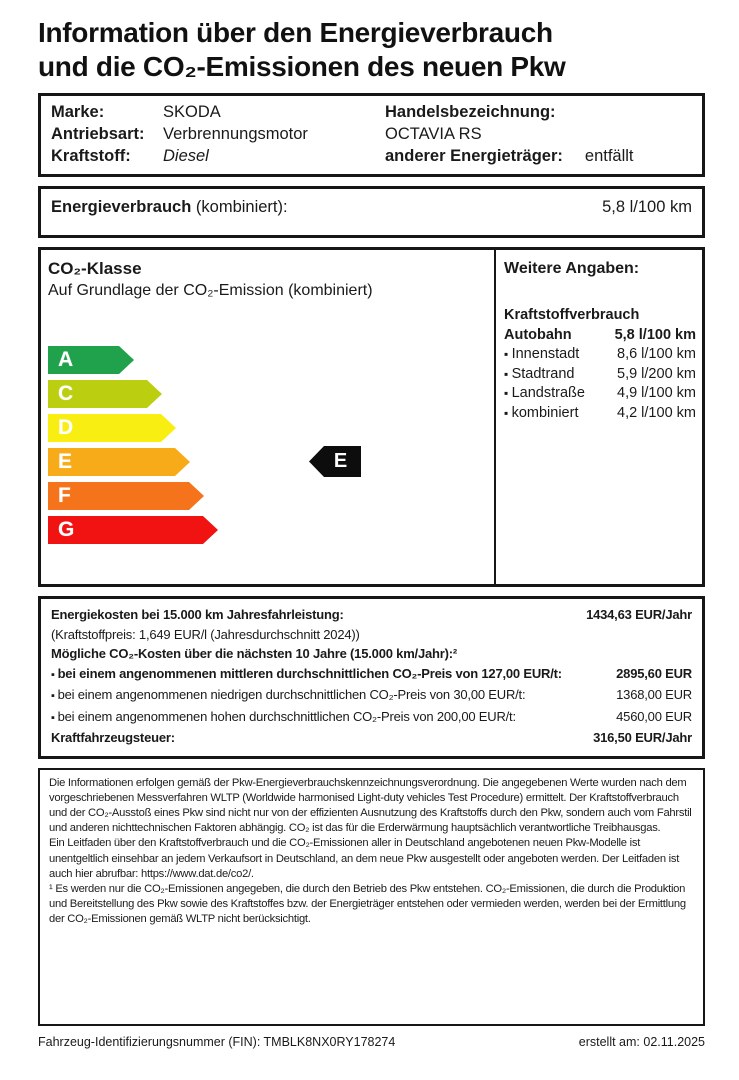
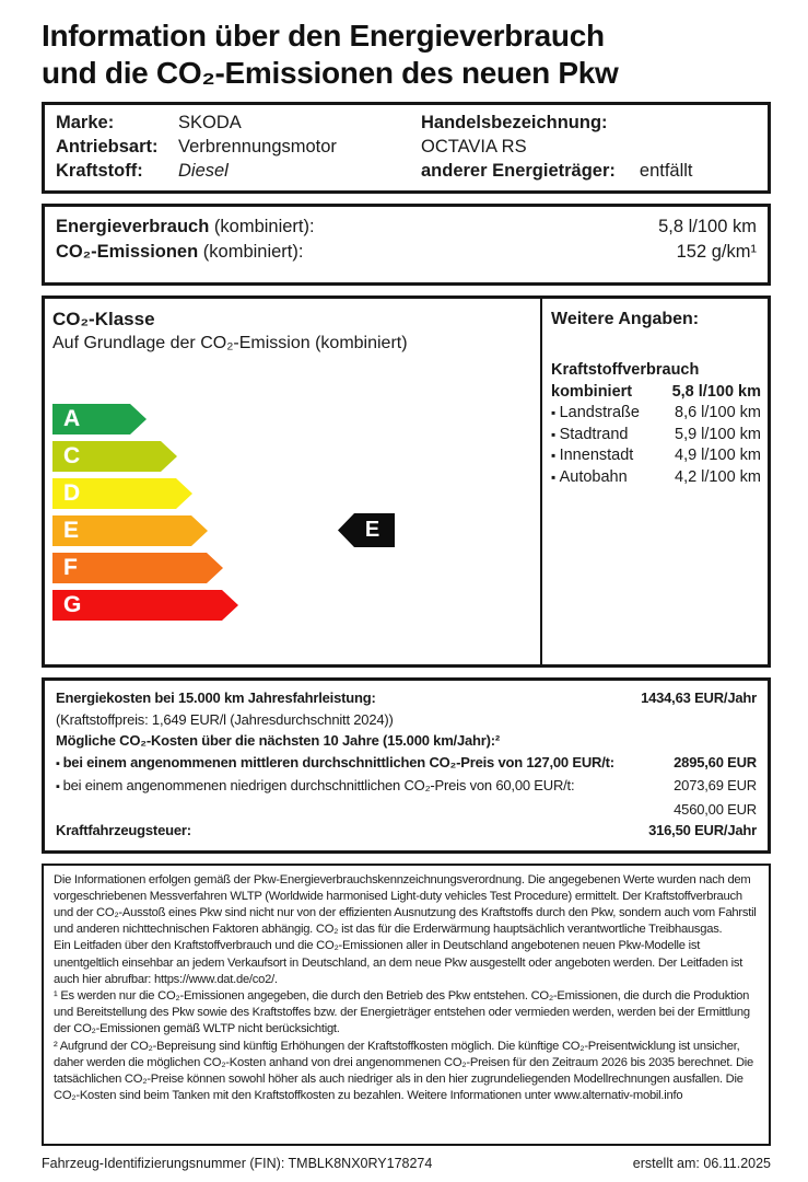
  Information über den Energieverbrauch
  und die CO₂-Emissionen des neuen Pkw
  Marke:
  SKODA
  Handelsbezeichnung:
  Antriebsart:
  Verbrennungsmotor
  OCTAVIA RS
  Kraftstoff:
  Diesel
  anderer Energieträger: entfällt
  Energieverbrauch (kombiniert):
  5,8 l/100 km
+ CO₂-Emissionen (kombiniert):
+ 152 g/km¹
  CO₂-Klasse
  Auf Grundlage der CO₂-Emission (kombiniert)
  A
  C
  D
  E
  E
  F
  G
  Weitere Angaben:
  Kraftstoffverbrauch
- Autobahn
+ kombiniert
  5,8 l/100 km
- Innenstadt
+ Landstraße
  8,6 l/100 km
  Stadtrand
- 5,9 l/200 km
+ 5,9 l/100 km
- Landstraße
+ Innenstadt
  4,9 l/100 km
- kombiniert
+ Autobahn
  4,2 l/100 km
  Energiekosten bei 15.000 km Jahresfahrleistung:
  1434,63 EUR/Jahr
  (Kraftstoffpreis: 1,649 EUR/l (Jahresdurchschnitt 2024))
  Mögliche CO₂-Kosten über die nächsten 10 Jahre (15.000 km/Jahr):²
  bei einem angenommenen mittleren durchschnittlichen CO₂-Preis von 127,00 EUR/t:
  2895,60 EUR
- bei einem angenommenen niedrigen durchschnittlichen CO₂-Preis von 30,00 EUR/t:
+ bei einem angenommenen niedrigen durchschnittlichen CO₂-Preis von 60,00 EUR/t:
- 1368,00 EUR
+ 2073,69 EUR
- bei einem angenommenen hohen durchschnittlichen CO₂-Preis von 200,00 EUR/t:
  4560,00 EUR
  Kraftfahrzeugsteuer:
  316,50 EUR/Jahr
  Die Informationen erfolgen gemäß der Pkw-Energieverbrauchskennzeichnungsverordnung. Die angegebenen Werte wurden nach dem vorgeschriebenen Messverfahren WLTP (Worldwide harmonised Light-duty vehicles Test Procedure) ermittelt. Der Kraftstoffverbrauch und der CO₂-Ausstoß eines Pkw sind nicht nur von der effizienten Ausnutzung des Kraftstoffs durch den Pkw, sondern auch vom Fahrstil und anderen nichttechnischen Faktoren abhängig. CO₂ ist das für die Erderwärmung hauptsächlich verantwortliche Treibhausgas.
  Ein Leitfaden über den Kraftstoffverbrauch und die CO₂-Emissionen aller in Deutschland angebotenen neuen Pkw-Modelle ist unentgeltlich einsehbar an jedem Verkaufsort in Deutschland, an dem neue Pkw ausgestellt oder angeboten werden. Der Leitfaden ist auch hier abrufbar: https://www.dat.de/co2/.
  ¹ Es werden nur die CO₂-Emissionen angegeben, die durch den Betrieb des Pkw entstehen. CO₂-Emissionen, die durch die Produktion und Bereitstellung des Pkw sowie des Kraftstoffes bzw. der Energieträger entstehen oder vermieden werden, werden bei der Ermittlung der CO₂-Emissionen gemäß WLTP nicht berücksichtigt.
+ ² Aufgrund der CO₂-Bepreisung sind künftig Erhöhungen der Kraftstoffkosten möglich. Die künftige CO₂-Preisentwicklung ist unsicher, daher werden die möglichen CO₂-Kosten anhand von drei angenommenen CO₂-Preisen für den Zeitraum 2026 bis 2035 berechnet. Die tatsächlichen CO₂-Preise können sowohl höher als auch niedriger als in den hier zugrundeliegenden Modellrechnungen ausfallen. Die CO₂-Kosten sind beim Tanken mit den Kraftstoffkosten zu bezahlen. Weitere Informationen unter www.alternativ-mobil.info
  Fahrzeug-Identifizierungsnummer (FIN): TMBLK8NX0RY178274
- erstellt am: 02.11.2025
+ erstellt am: 06.11.2025
